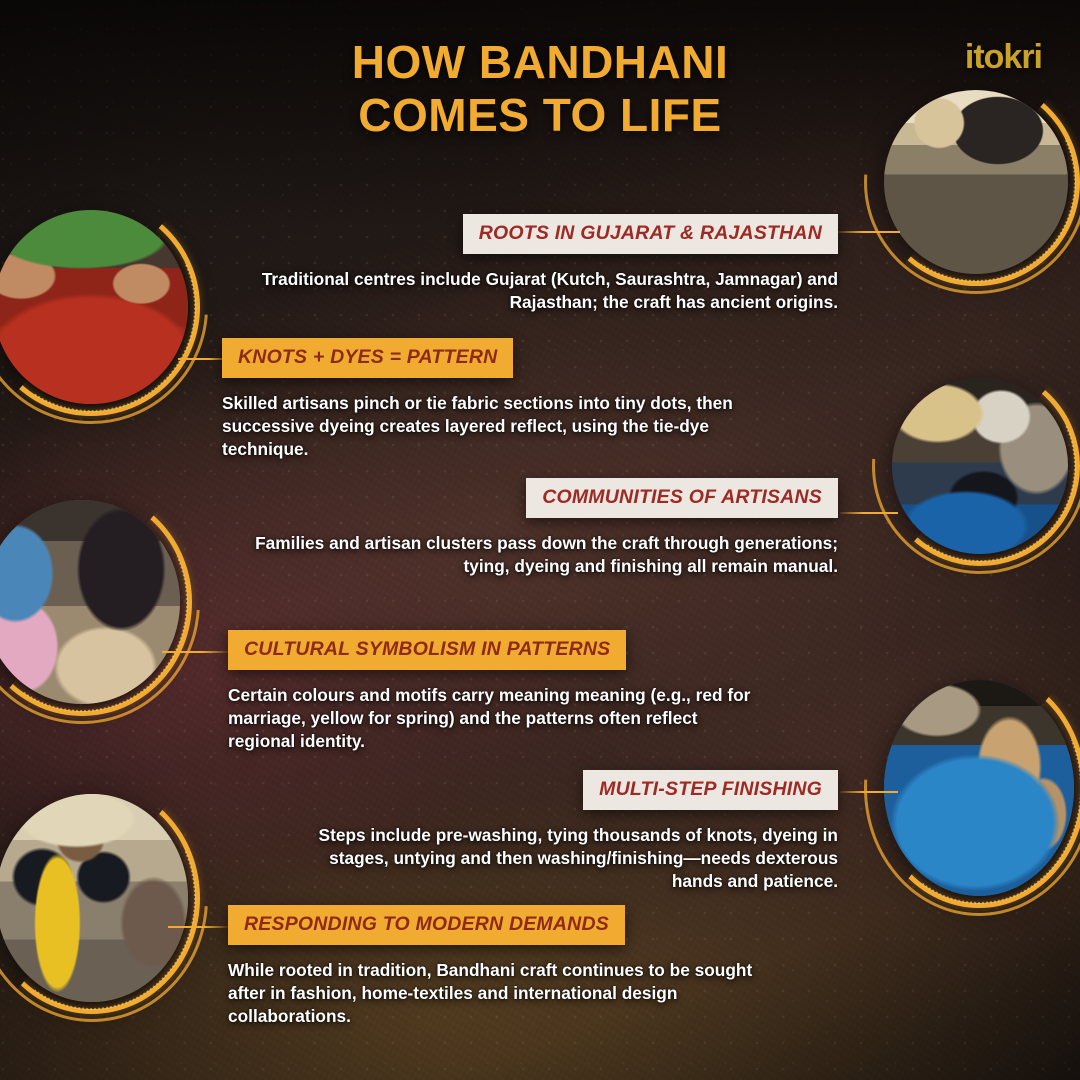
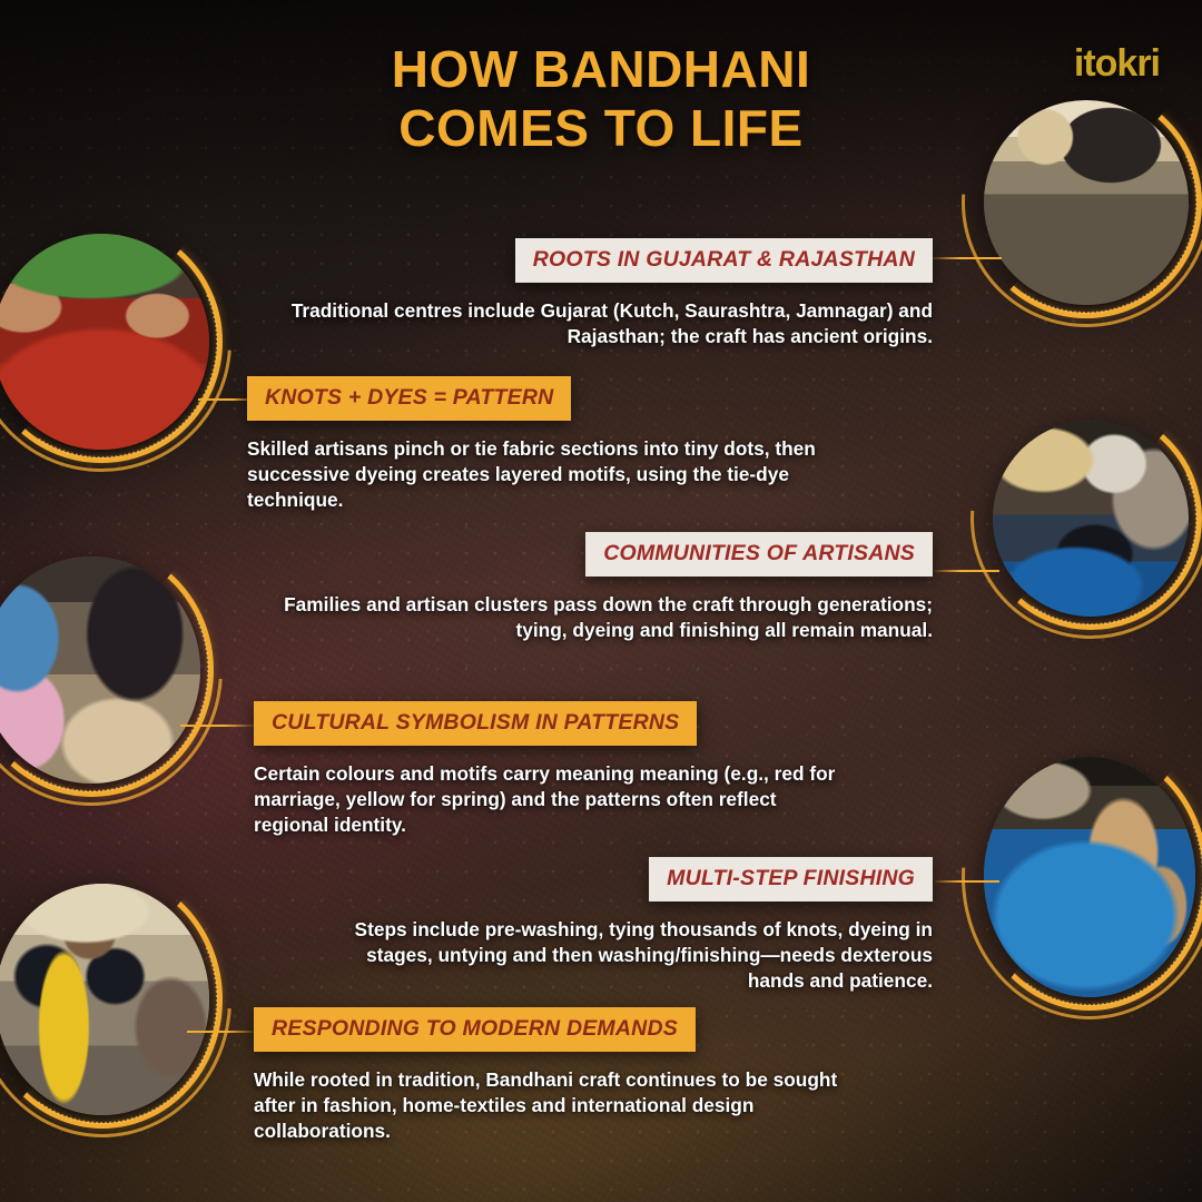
  HOW BANDHANI
  COMES TO LIFE
  itokri
  ROOTS IN GUJARAT & RAJASTHAN
  Traditional centres include Gujarat (Kutch, Saurashtra, Jamnagar) and Rajasthan; the craft has ancient origins.
  KNOTS + DYES = PATTERN
- Skilled artisans pinch or tie fabric sections into tiny dots, then successive dyeing creates layered reflect, using the tie-dye technique.
+ Skilled artisans pinch or tie fabric sections into tiny dots, then successive dyeing creates layered motifs, using the tie-dye technique.
  COMMUNITIES OF ARTISANS
  Families and artisan clusters pass down the craft through generations; tying, dyeing and finishing all remain manual.
  CULTURAL SYMBOLISM IN PATTERNS
  Certain colours and motifs carry meaning meaning (e.g., red for marriage, yellow for spring) and the patterns often reflect regional identity.
  MULTI-STEP FINISHING
  Steps include pre-washing, tying thousands of knots, dyeing in stages, untying and then washing/finishing—needs dexterous hands and patience.
  RESPONDING TO MODERN DEMANDS
  While rooted in tradition, Bandhani craft continues to be sought after in fashion, home-textiles and international design collaborations.
